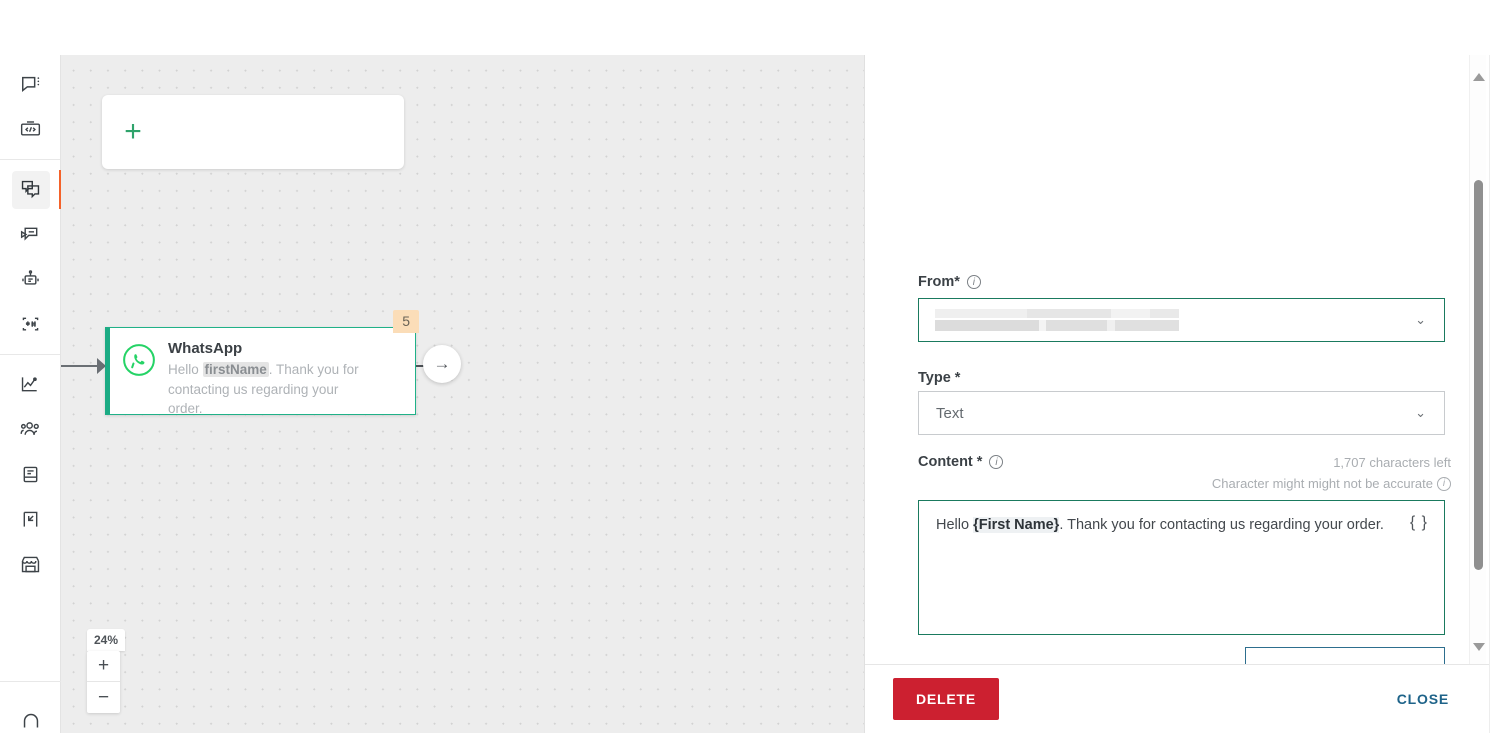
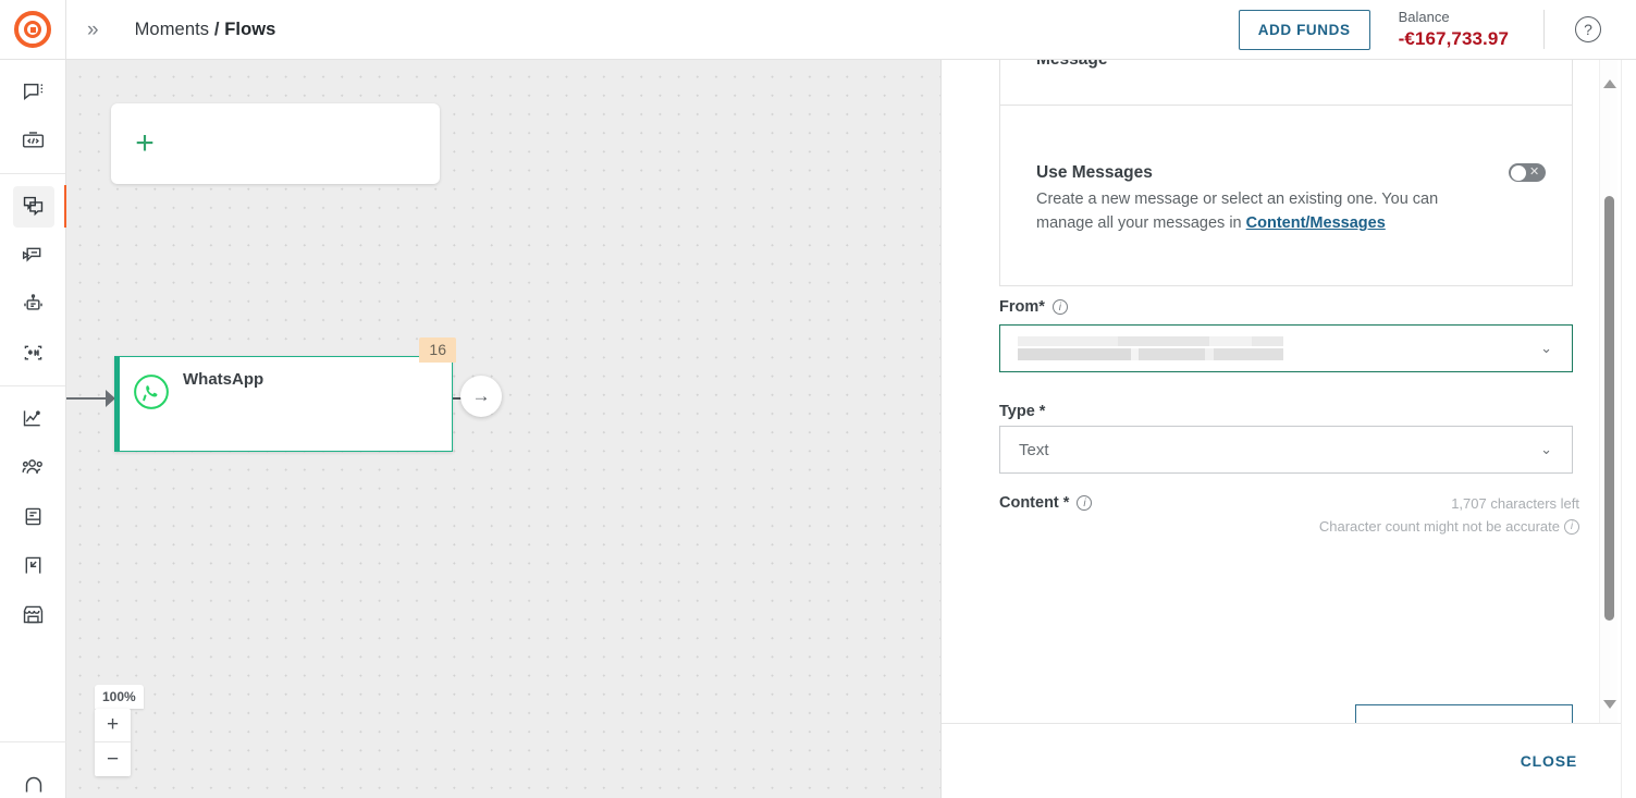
+ »
+ Moments / Flows
+ ADD FUNDS
+ Balance
+ -€167,733.97
+ ?
  +
- 5
+ 16
  WhatsApp
- Hello firstName . Thank you for contacting us regarding your order.
  →
- 24%
+ 100%
  +
  −
+ Message
+ Use Messages
+ Create a new message or select an existing one. You can manage all your messages in Content/Messages
+ ✕
  From*
  i
  ⌄
  Type *
  Text
  ⌄
  Content *
  i
  1,707 characters left
- Character might might not be accurate
+ Character count might not be accurate
  i
- Hello {First Name}. Thank you for contacting us regarding your order.
- { }
- DELETE
  CLOSE
